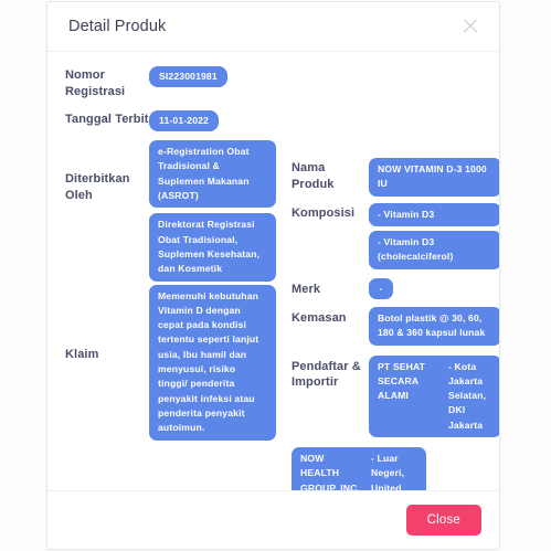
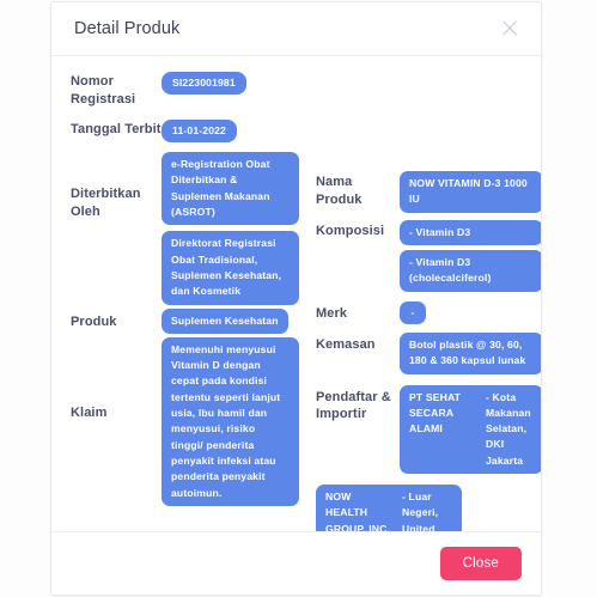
  Detail Produk
  Nomor Registrasi
  SI223001981
  Tanggal Terbit
  11-01-2022
  Diterbitkan Oleh
- e-Registration Obat Tradisional & Suplemen Makanan (ASROT)
+ e-Registration Obat Diterbitkan & Suplemen Makanan (ASROT)
  Direktorat Registrasi Obat Tradisional, Suplemen Kesehatan, dan Kosmetik
+ Produk
+ Suplemen Kesehatan
  Klaim
- Memenuhi kebutuhan Vitamin D dengan cepat pada kondisi tertentu seperti lanjut usia, Ibu hamil dan menyusui, risiko tinggi/ penderita penyakit infeksi atau penderita penyakit autoimun.
+ Memenuhi menyusui Vitamin D dengan cepat pada kondisi tertentu seperti lanjut usia, Ibu hamil dan menyusui, risiko tinggi/ penderita penyakit infeksi atau penderita penyakit autoimun.
  Nama Produk
  NOW VITAMIN D-3 1000 IU
  Komposisi
  - Vitamin D3
  - Vitamin D3 (cholecalciferol)
  Merk
  -
  Kemasan
  Botol plastik @ 30, 60, 180 & 360 kapsul lunak
  Pendaftar & Importir
  PT SEHAT SECARA ALAMI
- - Kota Jakarta Selatan, DKI Jakarta
+ - Kota Makanan Selatan, DKI Jakarta
  NOW HEALTH GROUP, INC.
  - Luar Negeri, United
  Close
